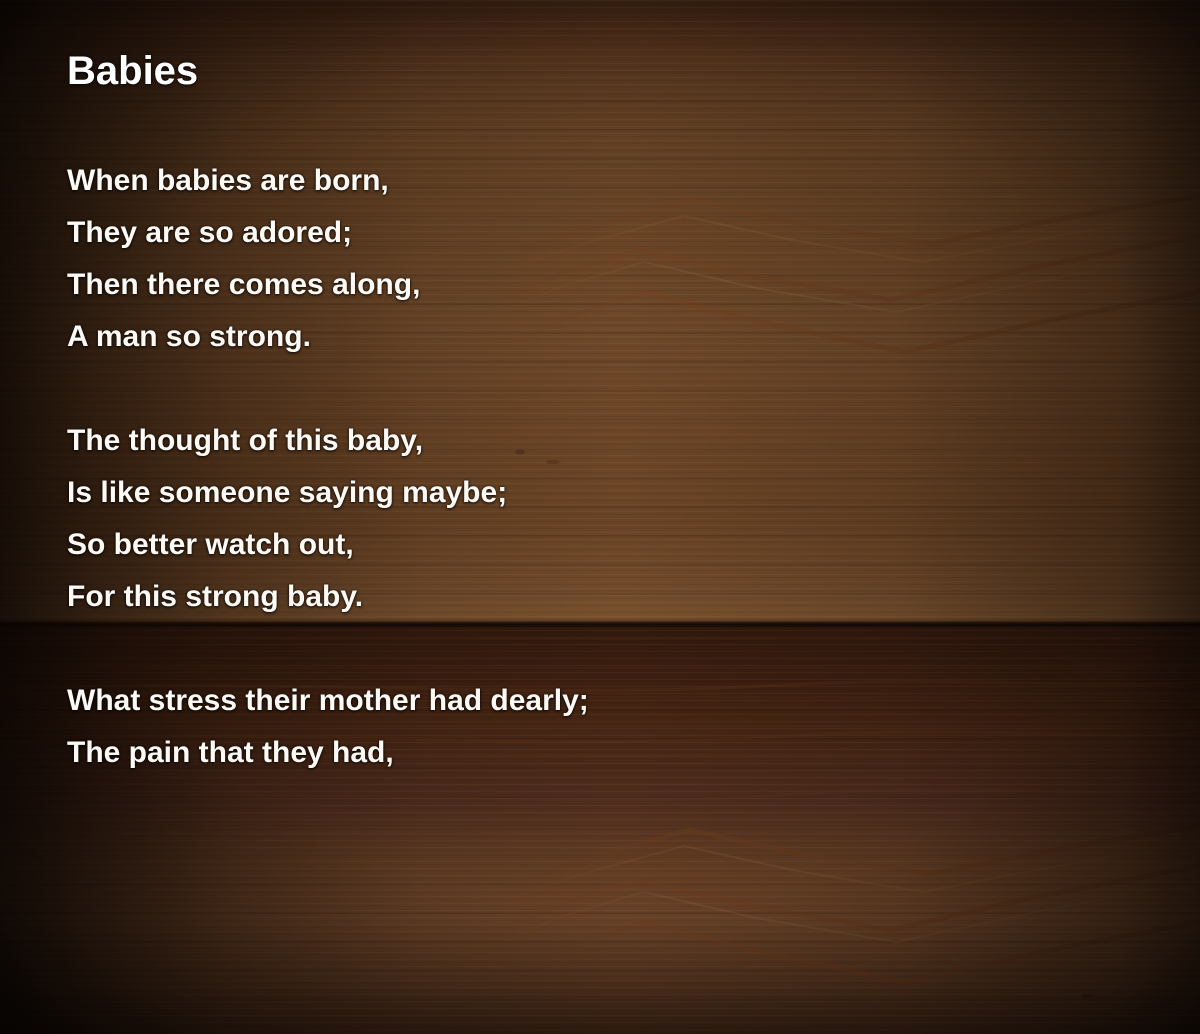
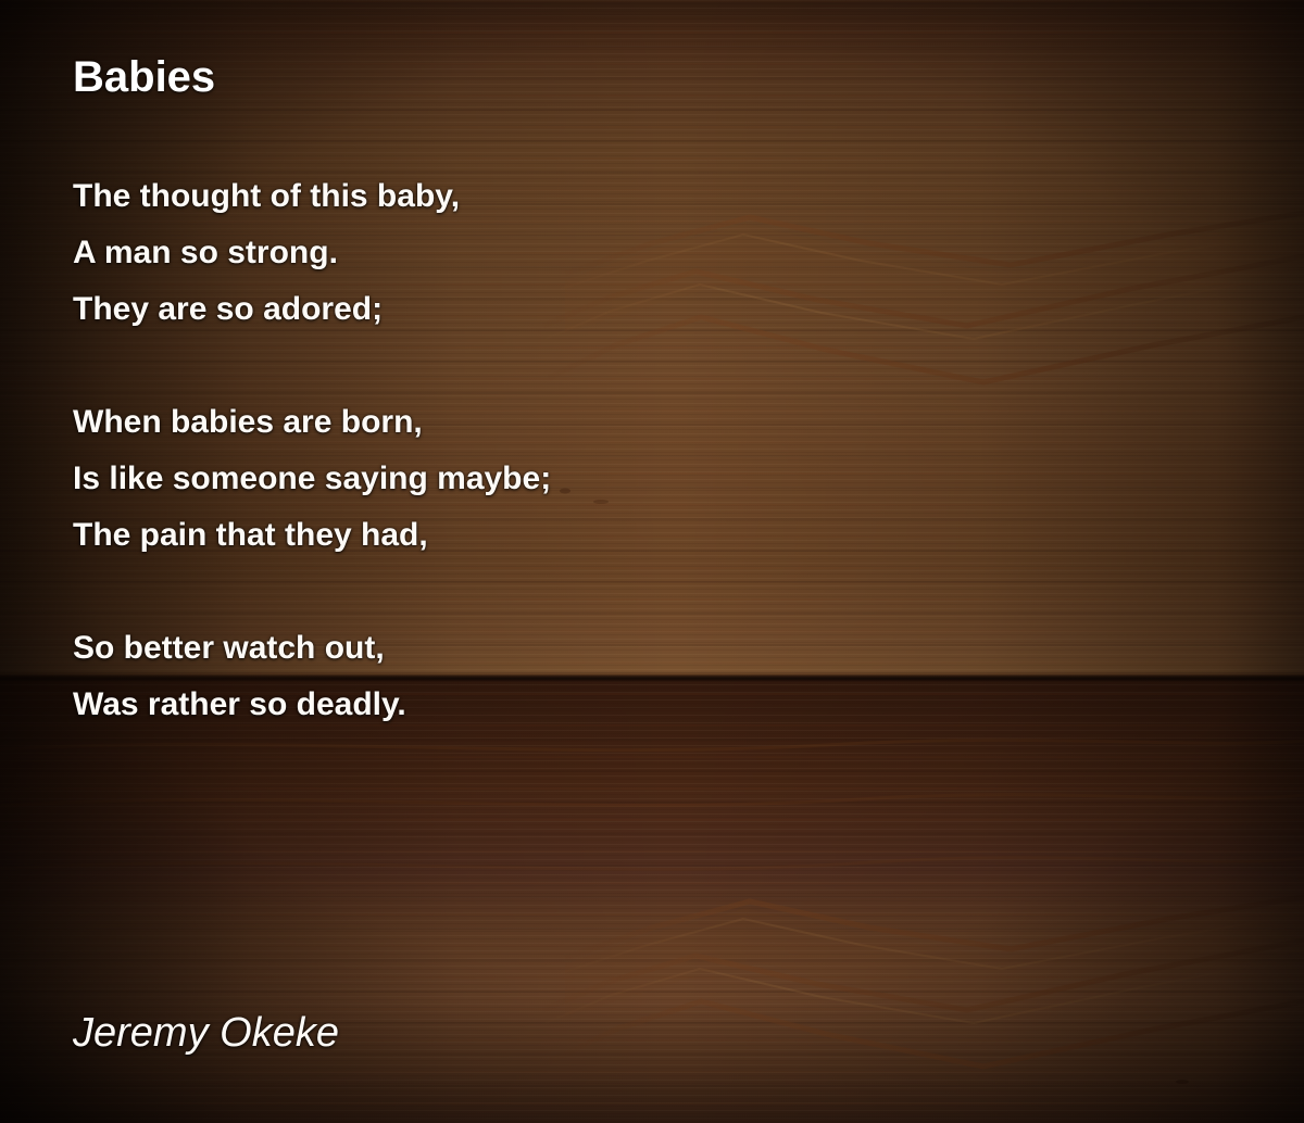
  Babies
- When babies are born,
+ The thought of this baby,
- They are so adored;
+ A man so strong.
- Then there comes along,
- A man so strong.
+ They are so adored;
- The thought of this baby,
+ When babies are born,
  Is like someone saying maybe;
- So better watch out,
+ The pain that they had,
- For this strong baby.
- What stress their mother had dearly;
- The pain that they had,
+ So better watch out,
+ Was rather so deadly.
+ Jeremy Okeke
